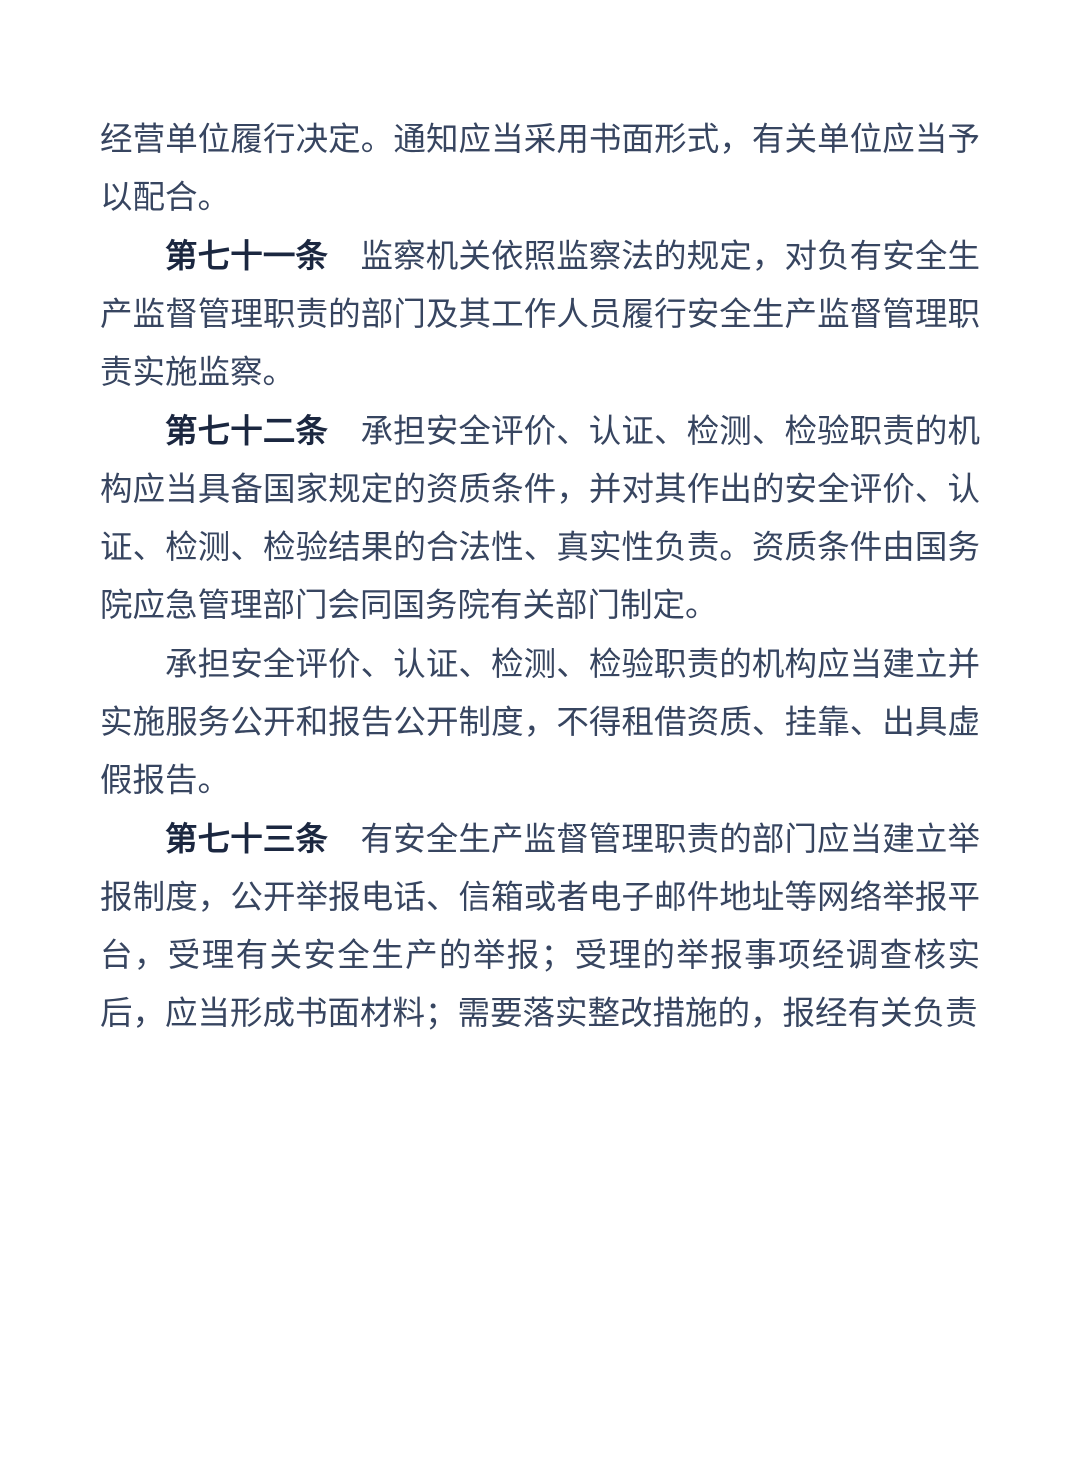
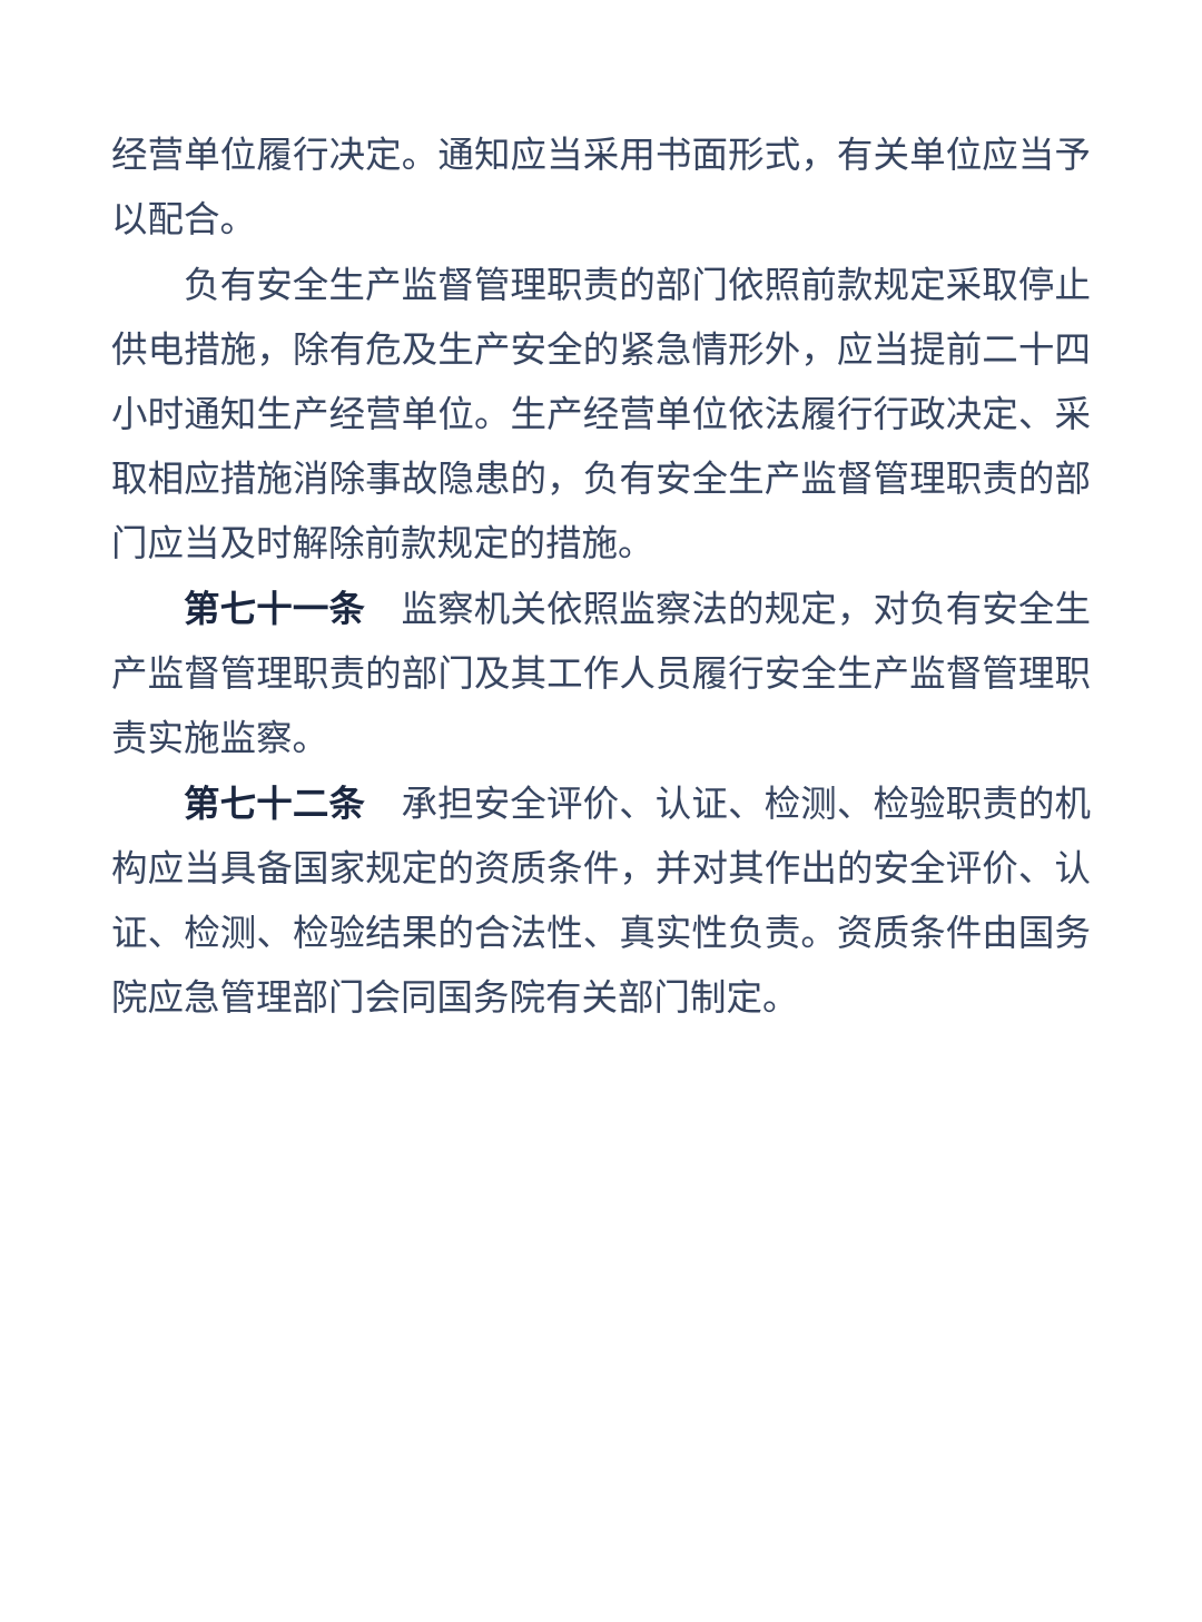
  经营单位履行决定。通知应当采用书面形式，有关单位应当予以配合。
+ 负有安全生产监督管理职责的部门依照前款规定采取停止供电措施，除有危及生产安全的紧急情形外，应当提前二十四小时通知生产经营单位。生产经营单位依法履行行政决定、采取相应措施消除事故隐患的，负有安全生产监督管理职责的部门应当及时解除前款规定的措施。
  第七十一条 监察机关依照监察法的规定，对负有安全生产监督管理职责的部门及其工作人员履行安全生产监督管理职责实施监察。
  第七十二条 承担安全评价、认证、检测、检验职责的机构应当具备国家规定的资质条件，并对其作出的安全评价、认证、检测、检验结果的合法性、真实性负责。资质条件由国务院应急管理部门会同国务院有关部门制定。
- 承担安全评价、认证、检测、检验职责的机构应当建立并实施服务公开和报告公开制度，不得租借资质、挂靠、出具虚假报告。
- 第七十三条 有安全生产监督管理职责的部门应当建立举报制度，公开举报电话、信箱或者电子邮件地址等网络举报平台，受理有关安全生产的举报；受理的举报事项经调查核实后，应当形成书面材料；需要落实整改措施的，报经有关负责
